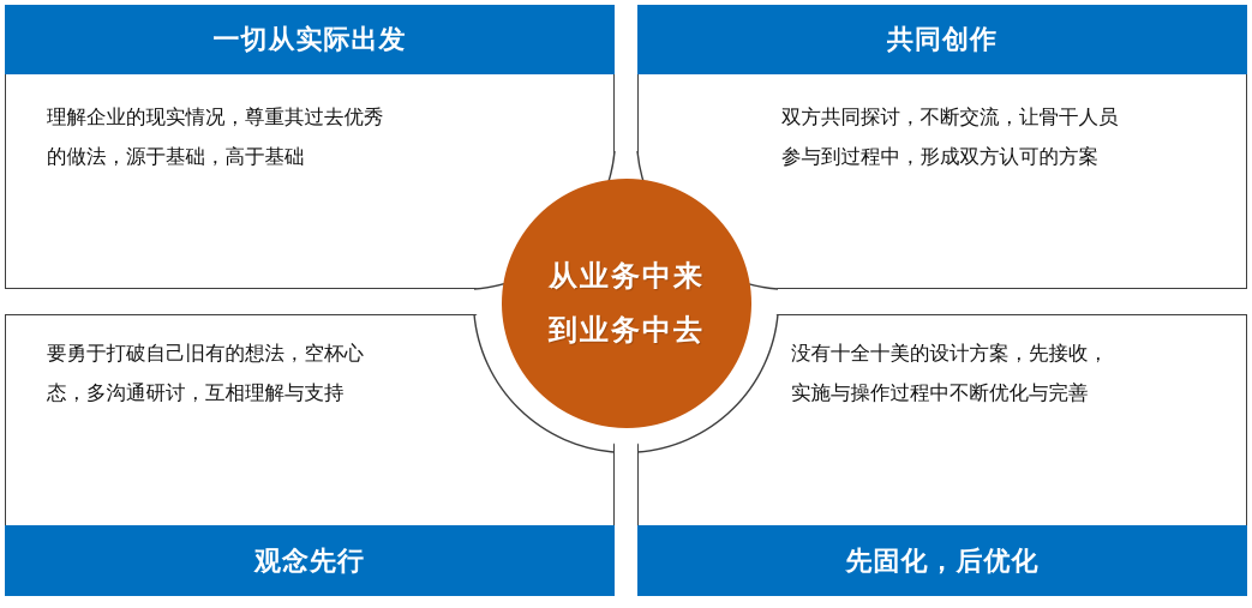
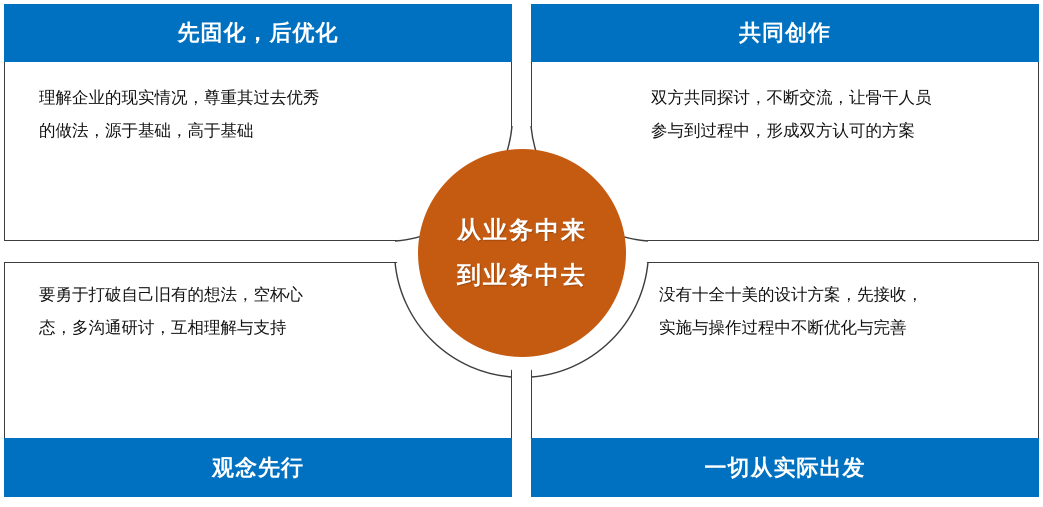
- 一切从实际出发
+ 先固化，后优化
  理解企业的现实情况，尊重其过去优秀
  的做法，源于基础，高于基础
  共同创作
  双方共同探讨，不断交流，让骨干人员
  参与到过程中，形成双方认可的方案
  观念先行
  要勇于打破自己旧有的想法，空杯心
  态，多沟通研讨，互相理解与支持
- 先固化，后优化
+ 一切从实际出发
  没有十全十美的设计方案，先接收，
  实施与操作过程中不断优化与完善
  从业务中来
  到业务中去
